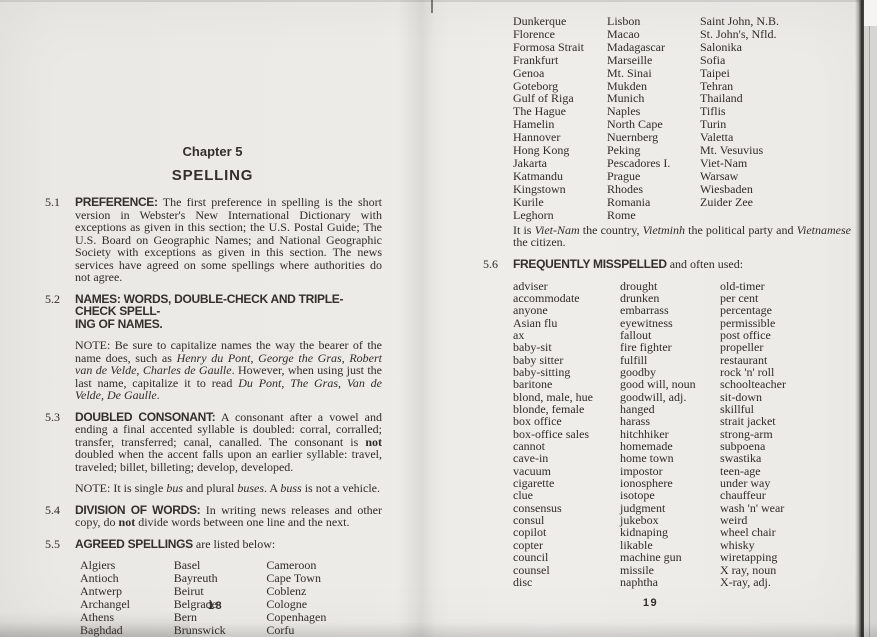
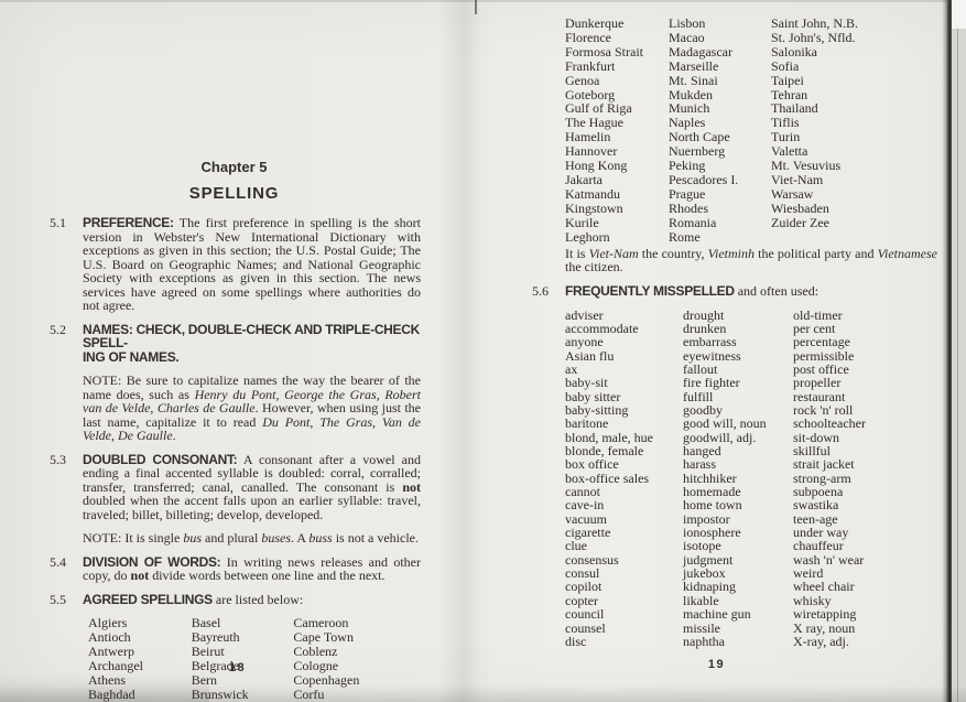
  Chapter 5
  SPELLING
  5.1
  PREFERENCE: The first preference in spelling is the short version in Webster's New International Dictionary with exceptions as given in this section; the U.S. Postal Guide; The U.S. Board on Geographic Names; and National Geographic Society with exceptions as given in this section. The news services have agreed on some spellings where authorities do not agree.
  5.2
- NAMES: WORDS, DOUBLE-CHECK AND TRIPLE-CHECK SPELL-
+ NAMES: CHECK, DOUBLE-CHECK AND TRIPLE-CHECK SPELL-
  ING OF NAMES.
  NOTE: Be sure to capitalize names the way the bearer of the name does, such as Henry du Pont, George the Gras, Robert van de Velde, Charles de Gaulle. However, when using just the last name, capitalize it to read Du Pont, The Gras, Van de Velde, De Gaulle.
  5.3
  DOUBLED CONSONANT: A consonant after a vowel and ending a final accented syllable is doubled: corral, corralled; transfer, transferred; canal, canalled. The consonant is not doubled when the accent falls upon an earlier syllable: travel, traveled; billet, billeting; develop, developed.
  NOTE: It is single bus and plural buses. A buss is not a vehicle.
  5.4
  DIVISION OF WORDS: In writing news releases and other copy, do not divide words between one line and the next.
  5.5
  AGREED SPELLINGS are listed below:
  Algiers
  Antioch
  Antwerp
  Archangel
  Athens
  Baghdad
  Basel
  Bayreuth
  Beirut
  Belgrade
  Bern
  Brunswick
  Cameroon
  Cape Town
  Coblenz
  Cologne
  Copenhagen
  Corfu
  18
  Dunkerque
  Florence
  Formosa Strait
  Frankfurt
  Genoa
  Goteborg
  Gulf of Riga
  The Hague
  Hamelin
  Hannover
  Hong Kong
  Jakarta
  Katmandu
  Kingstown
  Kurile
  Leghorn
  Lisbon
  Macao
  Madagascar
  Marseille
  Mt. Sinai
  Mukden
  Munich
  Naples
  North Cape
  Nuernberg
  Peking
  Pescadores I.
  Prague
  Rhodes
  Romania
  Rome
  Saint John, N.B.
  St. John's, Nfld.
  Salonika
  Sofia
  Taipei
  Tehran
  Thailand
  Tiflis
  Turin
  Valetta
  Mt. Vesuvius
  Viet-Nam
  Warsaw
  Wiesbaden
  Zuider Zee
  It is Viet-Nam the country, Vietminh the political party and Vietnamese the citizen.
  5.6
  FREQUENTLY MISSPELLED and often used:
  adviser
  accommodate
  anyone
  Asian flu
  ax
  baby-sit
  baby sitter
  baby-sitting
  baritone
  blond, male, hue
  blonde, female
  box office
  box-office sales
  cannot
  cave-in
  vacuum
  cigarette
  clue
  consensus
  consul
  copilot
  copter
  council
  counsel
  disc
  drought
  drunken
  embarrass
  eyewitness
  fallout
  fire fighter
  fulfill
  goodby
  good will, noun
  goodwill, adj.
  hanged
  harass
  hitchhiker
  homemade
  home town
  impostor
  ionosphere
  isotope
  judgment
  jukebox
  kidnaping
  likable
  machine gun
  missile
  naphtha
  old-timer
  per cent
  percentage
  permissible
  post office
  propeller
  restaurant
  rock 'n' roll
  schoolteacher
  sit-down
  skillful
  strait jacket
  strong-arm
  subpoena
  swastika
  teen-age
  under way
  chauffeur
  wash 'n' wear
  weird
  wheel chair
  whisky
  wiretapping
  X ray, noun
  X-ray, adj.
  19
